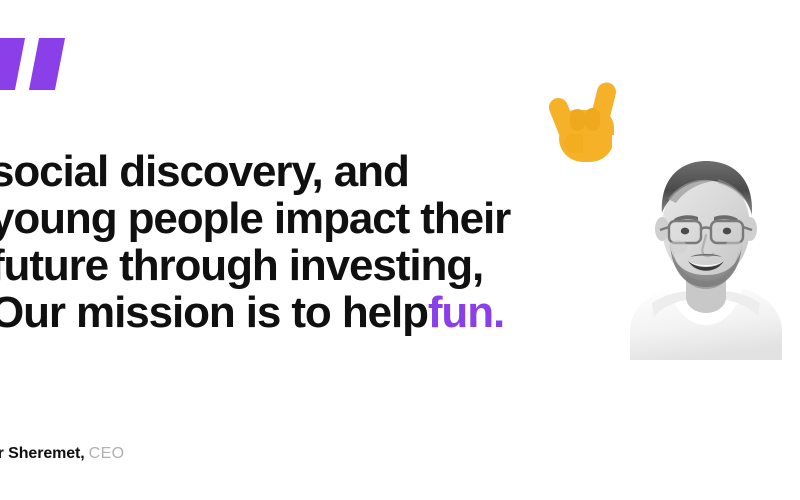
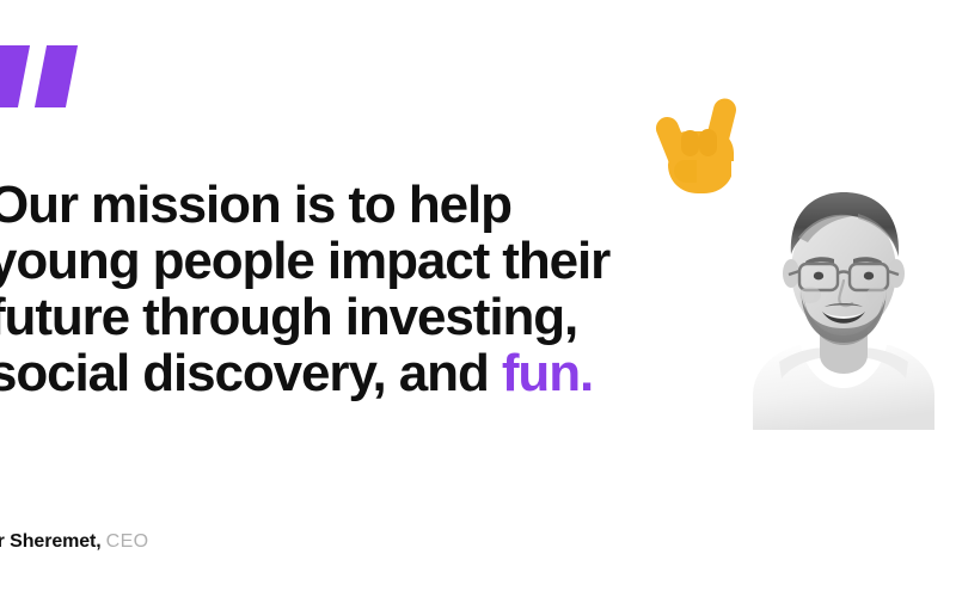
- social discovery, and
+ Our mission is to help
  young people impact their
  uture through investing,
- Our mission is to helpfun.
+ social discovery, and fun.
  r Sheremet, CEO
